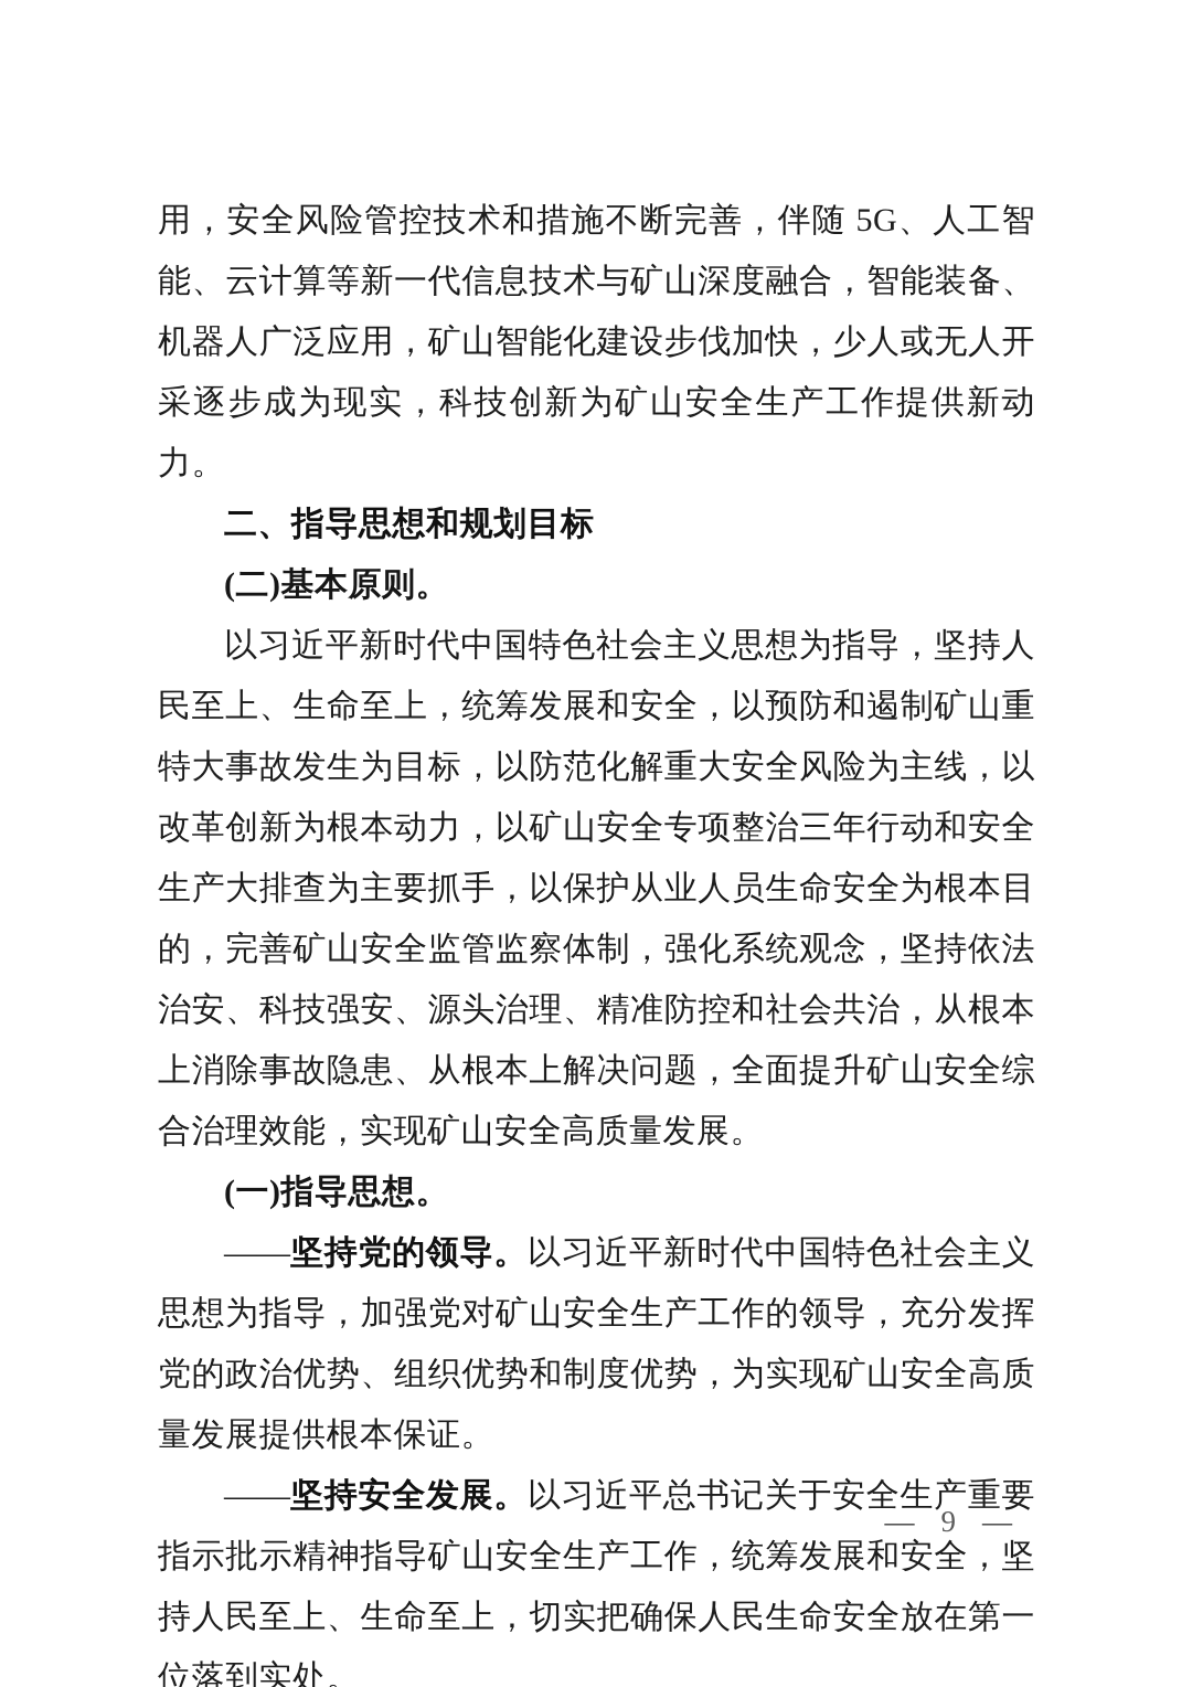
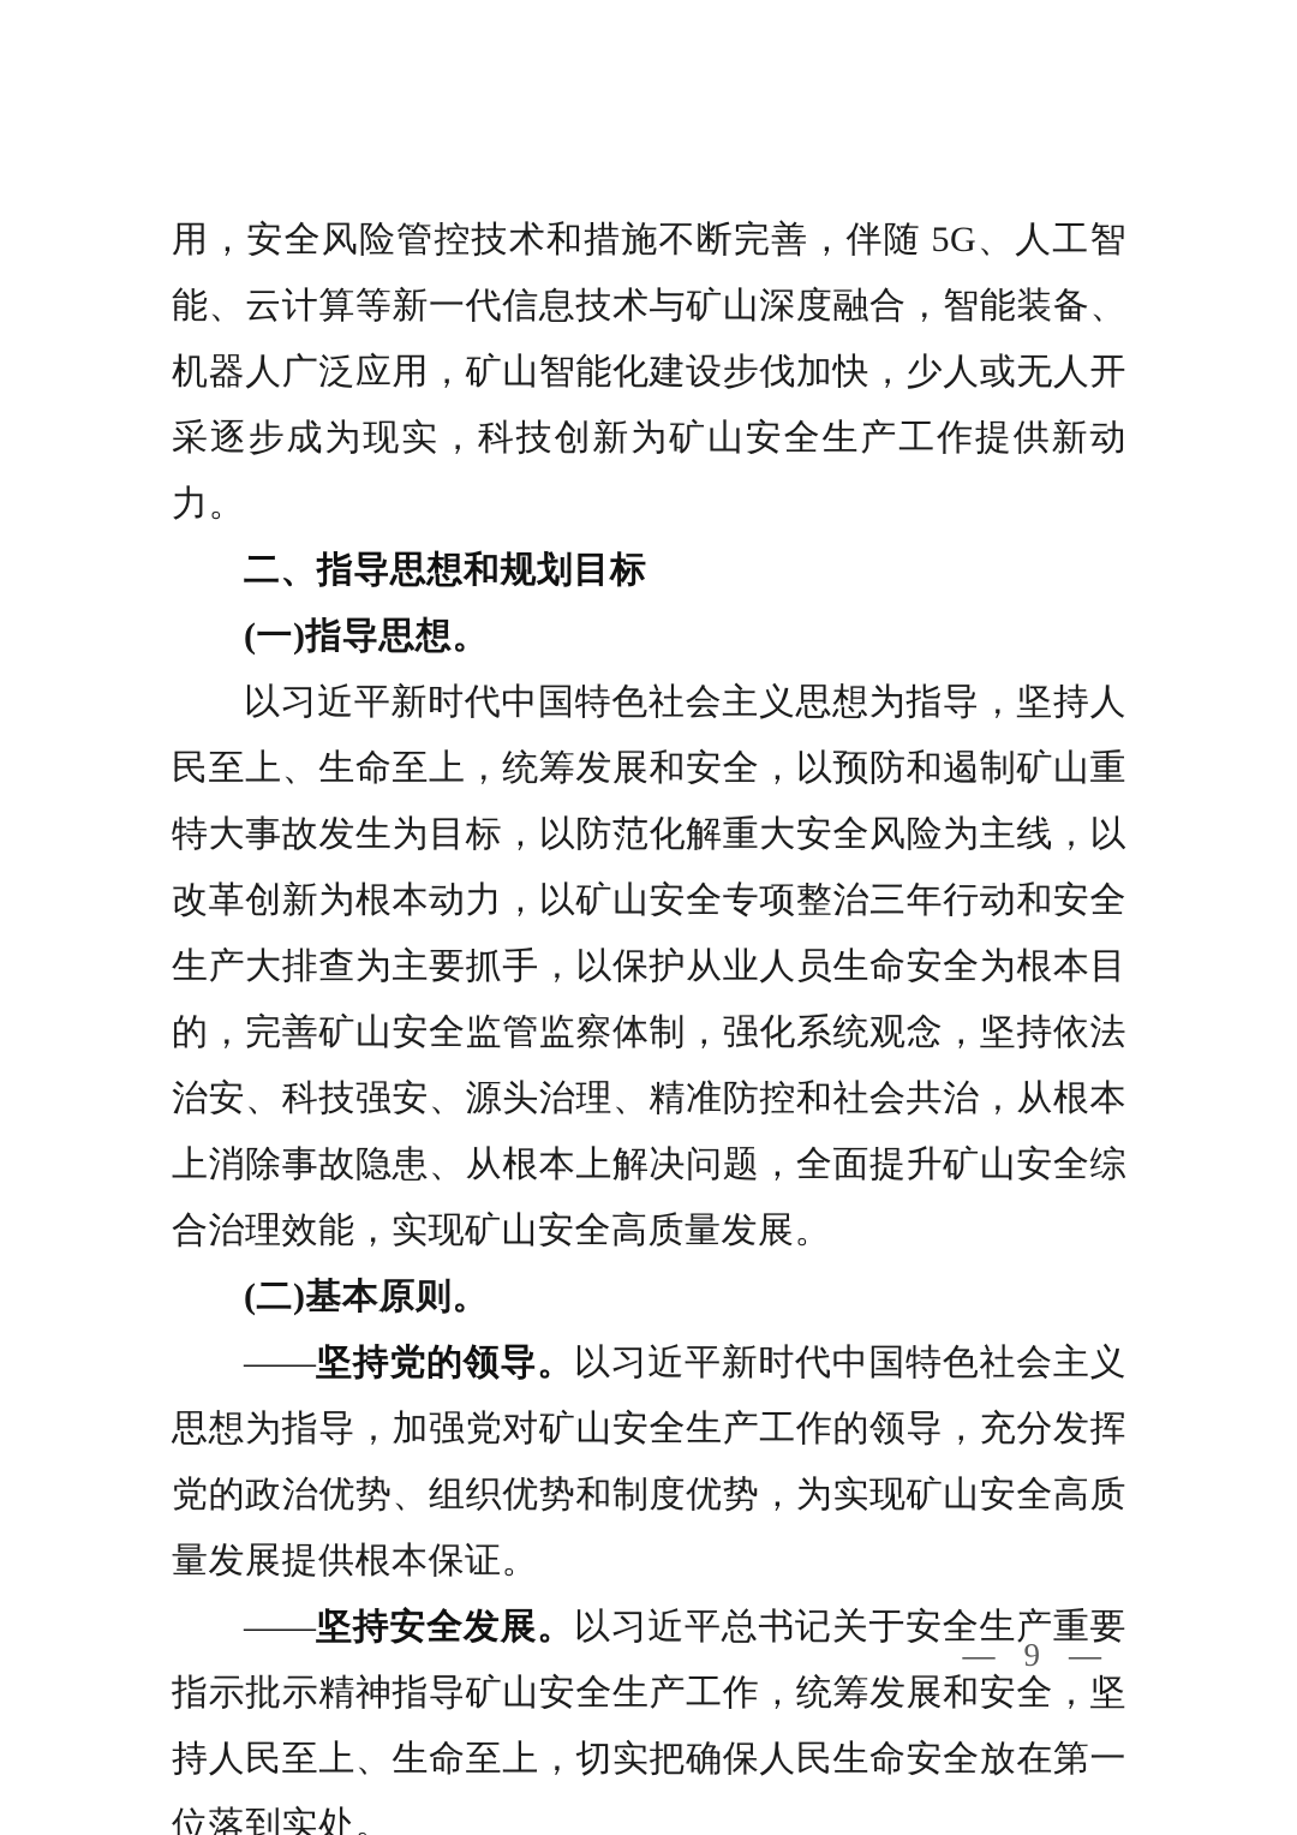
  用，安全风险管控技术和措施不断完善，伴随 5G、人工智能、云计算等新一代信息技术与矿山深度融合，智能装备、机器人广泛应用，矿山智能化建设步伐加快，少人或无人开采逐步成为现实，科技创新为矿山安全生产工作提供新动力。
  二、指导思想和规划目标
- (二)基本原则。
+ (一)指导思想。
  以习近平新时代中国特色社会主义思想为指导，坚持人民至上、生命至上，统筹发展和安全，以预防和遏制矿山重特大事故发生为目标，以防范化解重大安全风险为主线，以改革创新为根本动力，以矿山安全专项整治三年行动和安全生产大排查为主要抓手，以保护从业人员生命安全为根本目的，完善矿山安全监管监察体制，强化系统观念，坚持依法治安、科技强安、源头治理、精准防控和社会共治，从根本上消除事故隐患、从根本上解决问题，全面提升矿山安全综合治理效能，实现矿山安全高质量发展。
- (一)指导思想。
+ (二)基本原则。
  ——坚持党的领导。以习近平新时代中国特色社会主义思想为指导，加强党对矿山安全生产工作的领导，充分发挥党的政治优势、组织优势和制度优势，为实现矿山安全高质量发展提供根本保证。
  ——坚持安全发展。以习近平总书记关于安全生产重要指示批示精神指导矿山安全生产工作，统筹发展和安全，坚持人民至上、生命至上，切实把确保人民生命安全放在第一位落到实处。
  —
  9
  —
